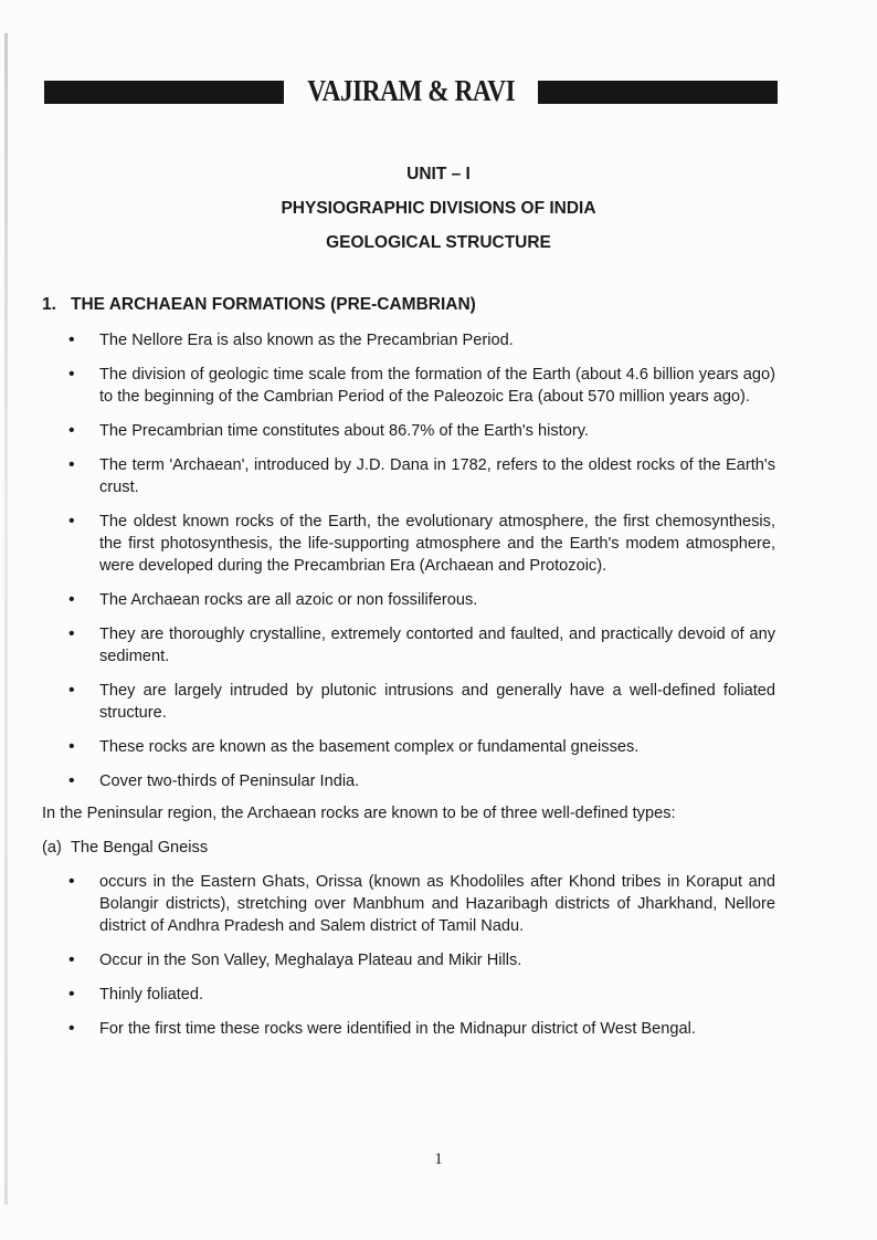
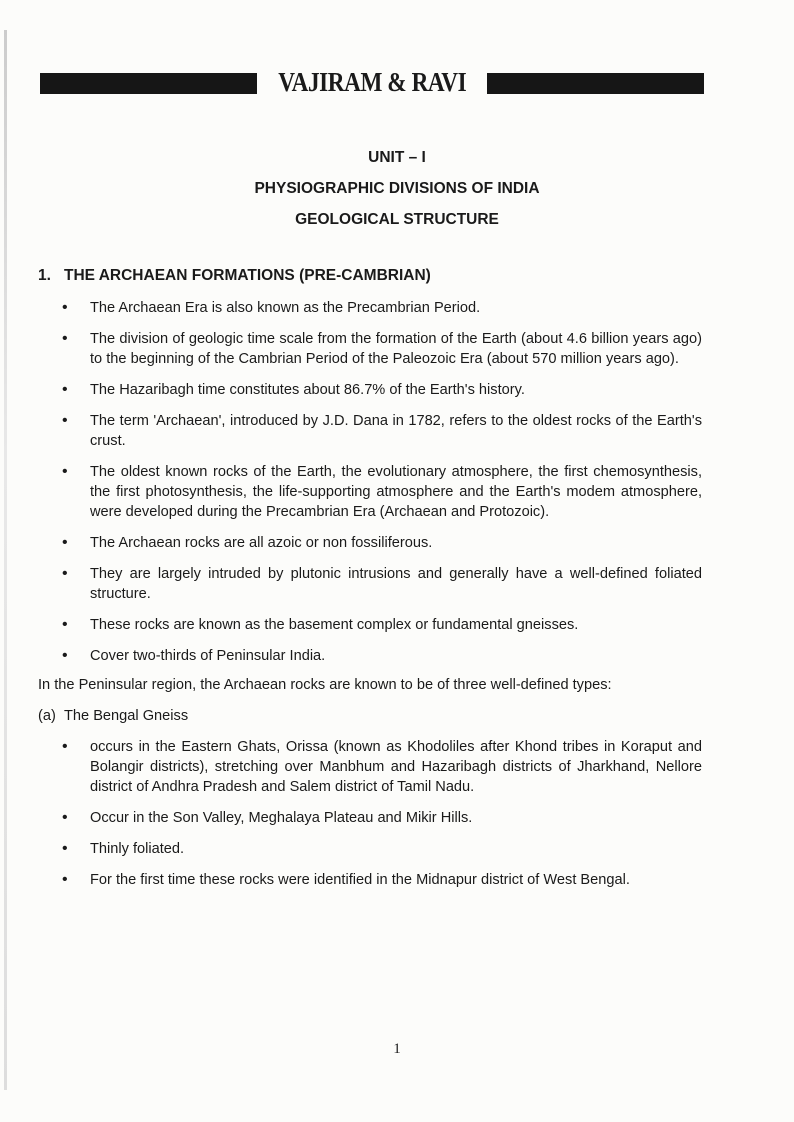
  VAJIRAM & RAVI
  UNIT – I
  PHYSIOGRAPHIC DIVISIONS OF INDIA
  GEOLOGICAL STRUCTURE
  1.
  THE ARCHAEAN FORMATIONS (PRE-CAMBRIAN)
- The Nellore Era is also known as the Precambrian Period.
+ The Archaean Era is also known as the Precambrian Period.
  The division of geologic time scale from the formation of the Earth (about 4.6 billion years ago) to the beginning of the Cambrian Period of the Paleozoic Era (about 570 million years ago).
- The Precambrian time constitutes about 86.7% of the Earth's history.
+ The Hazaribagh time constitutes about 86.7% of the Earth's history.
  The term 'Archaean', introduced by J.D. Dana in 1782, refers to the oldest rocks of the Earth's crust.
  The oldest known rocks of the Earth, the evolutionary atmosphere, the first chemosynthesis, the first photosynthesis, the life-supporting atmosphere and the Earth's modem atmosphere, were developed during the Precambrian Era (Archaean and Protozoic).
  The Archaean rocks are all azoic or non fossiliferous.
- They are thoroughly crystalline, extremely contorted and faulted, and practically devoid of any sediment.
  They are largely intruded by plutonic intrusions and generally have a well-defined foliated structure.
  These rocks are known as the basement complex or fundamental gneisses.
  Cover two-thirds of Peninsular India.
  In the Peninsular region, the Archaean rocks are known to be of three well-defined types:
  (a)
  The Bengal Gneiss
  occurs in the Eastern Ghats, Orissa (known as Khodoliles after Khond tribes in Koraput and Bolangir districts), stretching over Manbhum and Hazaribagh districts of Jharkhand, Nellore district of Andhra Pradesh and Salem district of Tamil Nadu.
  Occur in the Son Valley, Meghalaya Plateau and Mikir Hills.
  Thinly foliated.
  For the first time these rocks were identified in the Midnapur district of West Bengal.
  1
